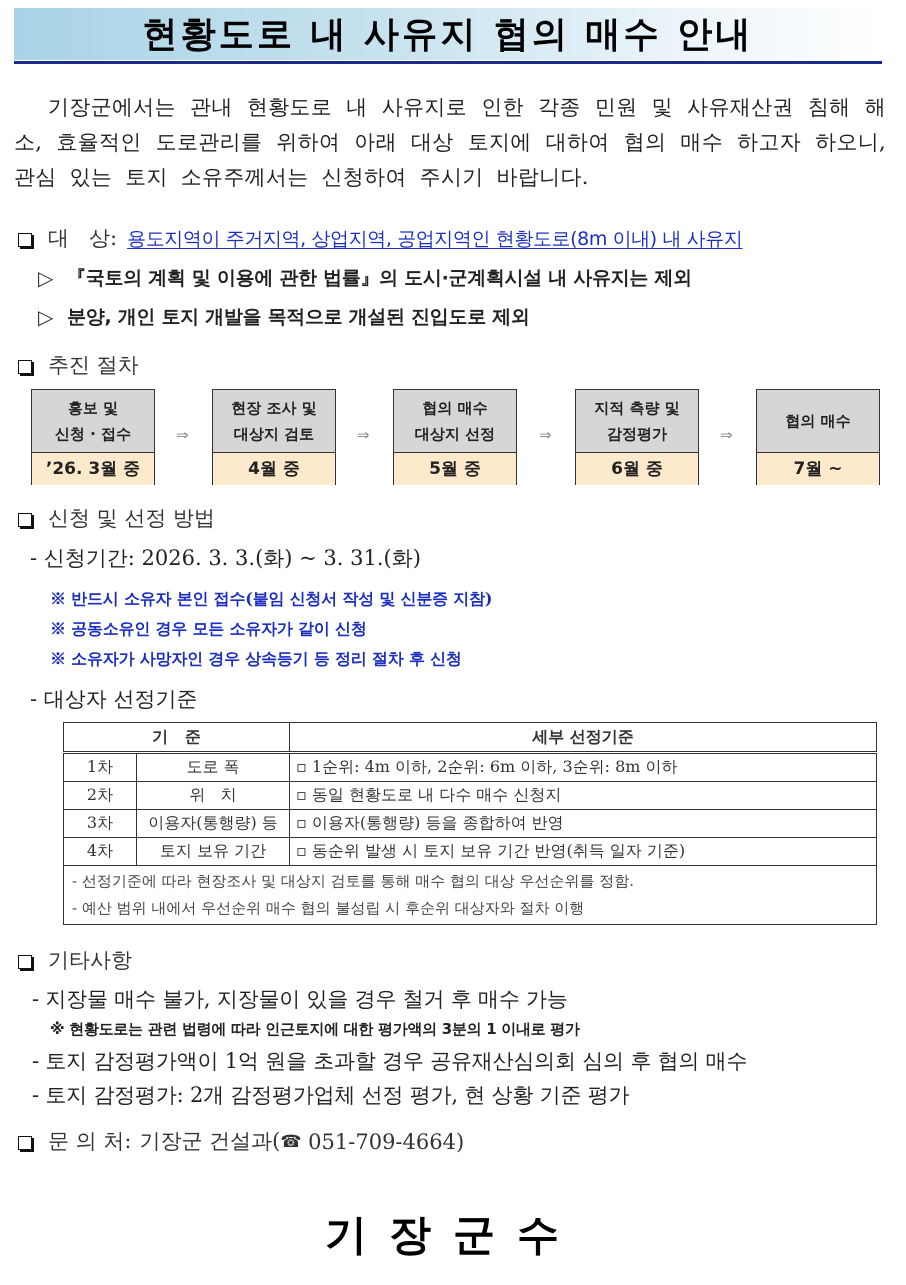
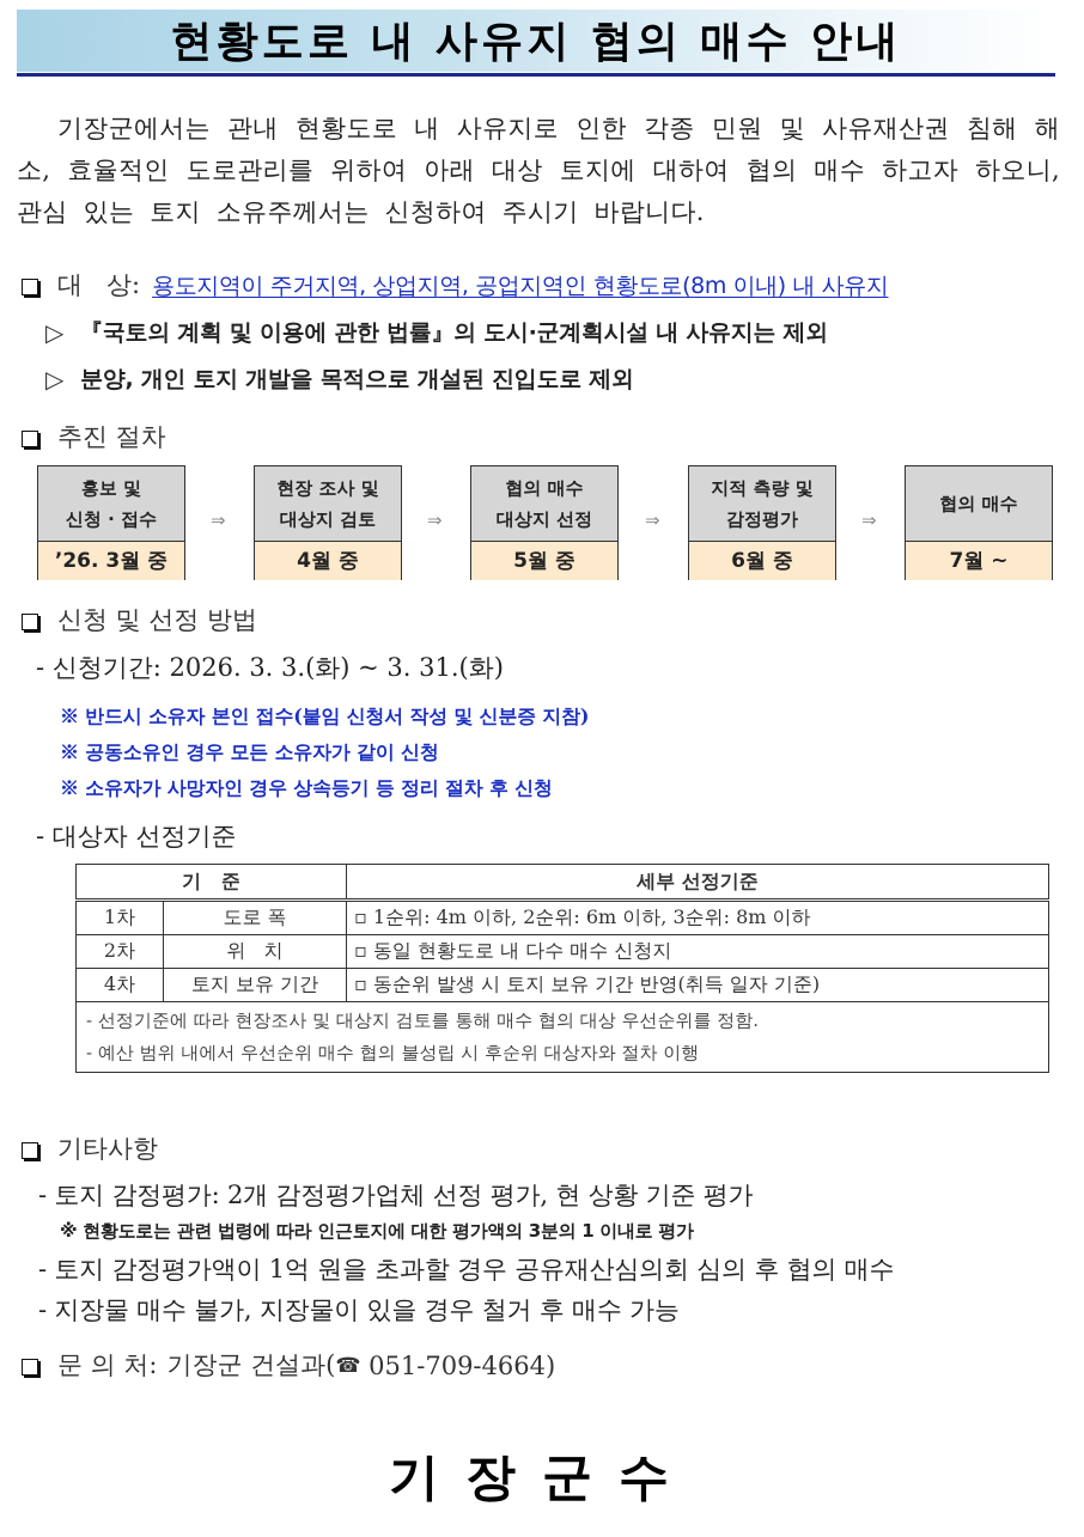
  현황도로 내 사유지 협의 매수 안내
  기장군에서는 관내 현황도로 내 사유지로 인한 각종 민원 및 사유재산권 침해 해소, 효율적인 도로관리를 위하여 아래 대상 토지에 대하여 협의 매수 하고자 하오니, 관심 있는 토지 소유주께서는 신청하여 주시기 바랍니다.
  대 상:
  용도지역이 주거지역, 상업지역, 공업지역인 현황도로(8m 이내) 내 사유지
  ▷
  『국토의 계획 및 이용에 관한 법률』의 도시·군계획시설 내 사유지는 제외
  ▷
  분양, 개인 토지 개발을 목적으로 개설된 진입도로 제외
  추진 절차
  홍보 및
  신청 · 접수
  ’26. 3월 중
  ⇒
  현장 조사 및
  대상지 검토
  4월 중
  ⇒
  협의 매수
  대상지 선정
  5월 중
  ⇒
  지적 측량 및
  감정평가
  6월 중
  ⇒
  협의 매수
  7월 ~
  신청 및 선정 방법
  - 신청기간: 2026. 3. 3.(화) ~ 3. 31.(화)
  ※ 반드시 소유자 본인 접수(붙임 신청서 작성 및 신분증 지참)
  ※ 공동소유인 경우 모든 소유자가 같이 신청
  ※ 소유자가 사망자인 경우 상속등기 등 정리 절차 후 신청
  - 대상자 선정기준
  기 준	세부 선정기준
  1차	도로 폭	▫ 1순위: 4m 이하, 2순위: 6m 이하, 3순위: 8m 이하
  2차	위 치	▫ 동일 현황도로 내 다수 매수 신청지
- 3차	이용자(통행량) 등	▫ 이용자(통행량) 등을 종합하여 반영
  4차	토지 보유 기간	▫ 동순위 발생 시 토지 보유 기간 반영(취득 일자 기준)
  - 선정기준에 따라 현장조사 및 대상지 검토를 통해 매수 협의 대상 우선순위를 정함. - 예산 범위 내에서 우선순위 매수 협의 불성립 시 후순위 대상자와 절차 이행
  기타사항
- - 지장물 매수 불가, 지장물이 있을 경우 철거 후 매수 가능
+ - 토지 감정평가: 2개 감정평가업체 선정 평가, 현 상황 기준 평가
  ※ 현황도로는 관련 법령에 따라 인근토지에 대한 평가액의 3분의 1 이내로 평가
  - 토지 감정평가액이 1억 원을 초과할 경우 공유재산심의회 심의 후 협의 매수
- - 토지 감정평가: 2개 감정평가업체 선정 평가, 현 상황 기준 평가
+ - 지장물 매수 불가, 지장물이 있을 경우 철거 후 매수 가능
  문 의 처:
  기장군 건설과(
  ☎
  051-709-4664)
  기장군수
